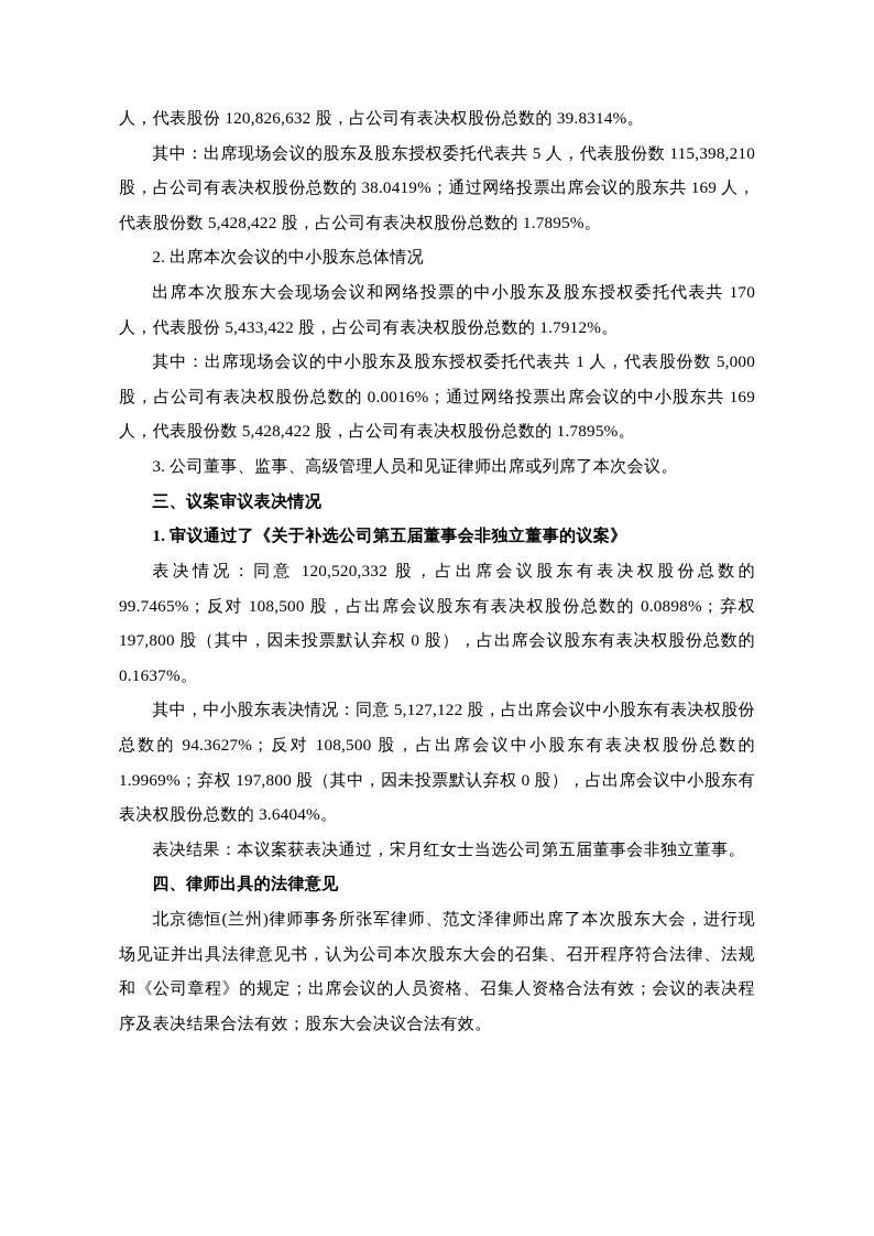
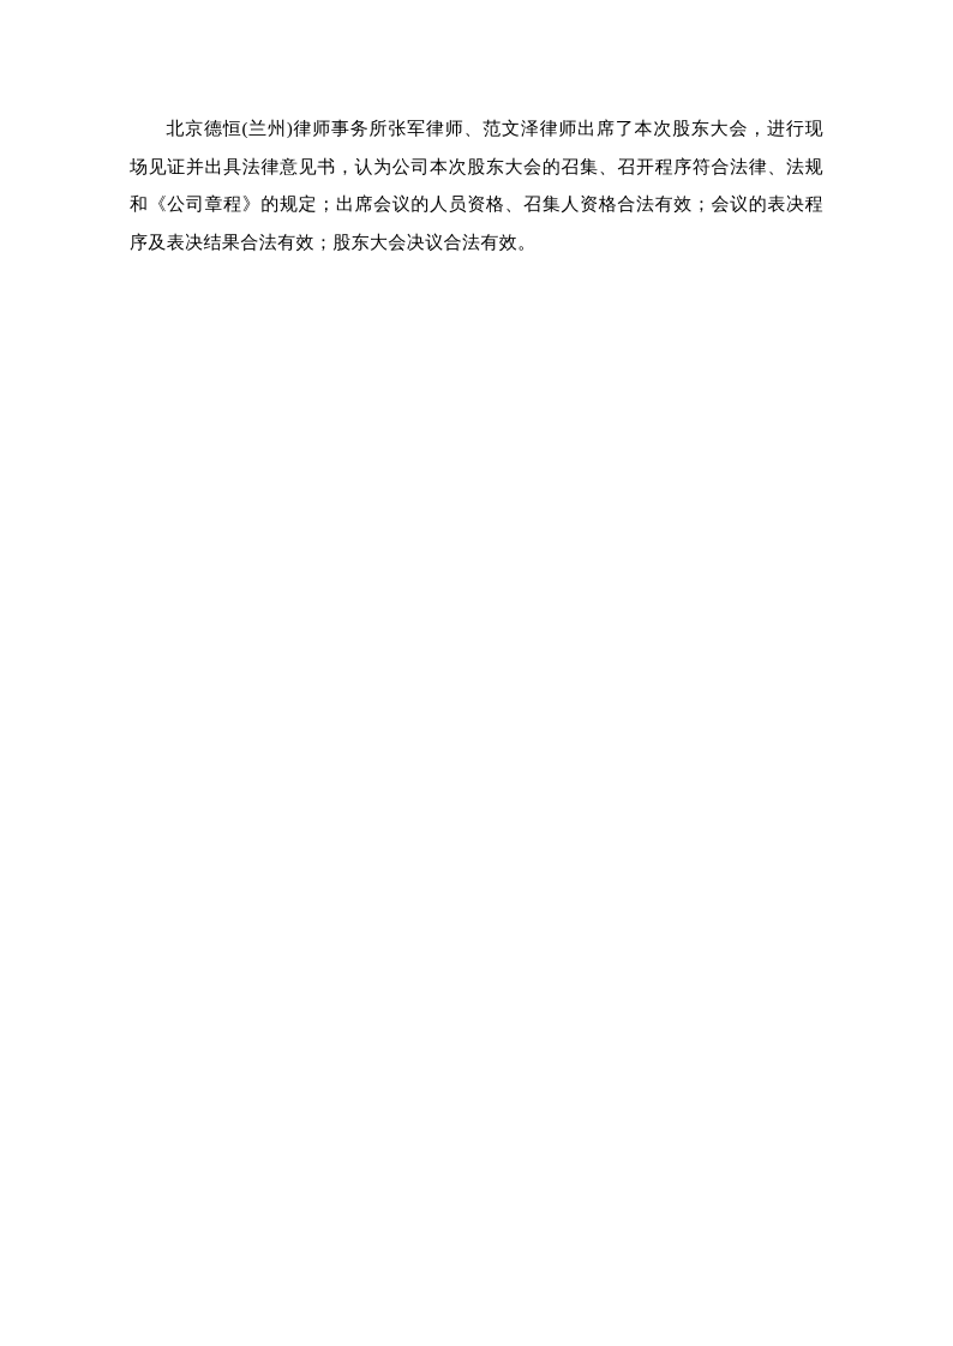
- 人，代表股份 120,826,632 股，占公司有表决权股份总数的 39.8314%。
- 其中：出席现场会议的股东及股东授权委托代表共 5 人，代表股份数 115,398,210 股，占公司有表决权股份总数的 38.0419%；通过网络投票出席会议的股东共 169 人，代表股份数 5,428,422 股，占公司有表决权股份总数的 1.7895%。
- 2. 出席本次会议的中小股东总体情况
- 出席本次股东大会现场会议和网络投票的中小股东及股东授权委托代表共 170 人，代表股份 5,433,422 股，占公司有表决权股份总数的 1.7912%。
- 其中：出席现场会议的中小股东及股东授权委托代表共 1 人，代表股份数 5,000 股，占公司有表决权股份总数的 0.0016%；通过网络投票出席会议的中小股东共 169 人，代表股份数 5,428,422 股，占公司有表决权股份总数的 1.7895%。
- 3. 公司董事、监事、高级管理人员和见证律师出席或列席了本次会议。
- 三、议案审议表决情况
- 1. 审议通过了《关于补选公司第五届董事会非独立董事的议案》
- 表决情况：同意 120,520,332 股，占出席会议股东有表决权股份总数的 99.7465%；反对 108,500 股，占出席会议股东有表决权股份总数的 0.0898%；弃权 197,800 股（其中，因未投票默认弃权 0 股），占出席会议股东有表决权股份总数的 0.1637%。
- 其中，中小股东表决情况：同意 5,127,122 股，占出席会议中小股东有表决权股份总数的 94.3627%；反对 108,500 股，占出席会议中小股东有表决权股份总数的 1.9969%；弃权 197,800 股（其中，因未投票默认弃权 0 股），占出席会议中小股东有表决权股份总数的 3.6404%。
- 表决结果：本议案获表决通过，宋月红女士当选公司第五届董事会非独立董事。
- 四、律师出具的法律意见
  北京德恒(兰州)律师事务所张军律师、范文泽律师出席了本次股东大会，进行现场见证并出具法律意见书，认为公司本次股东大会的召集、召开程序符合法律、法规和《公司章程》的规定；出席会议的人员资格、召集人资格合法有效；会议的表决程序及表决结果合法有效；股东大会决议合法有效。
